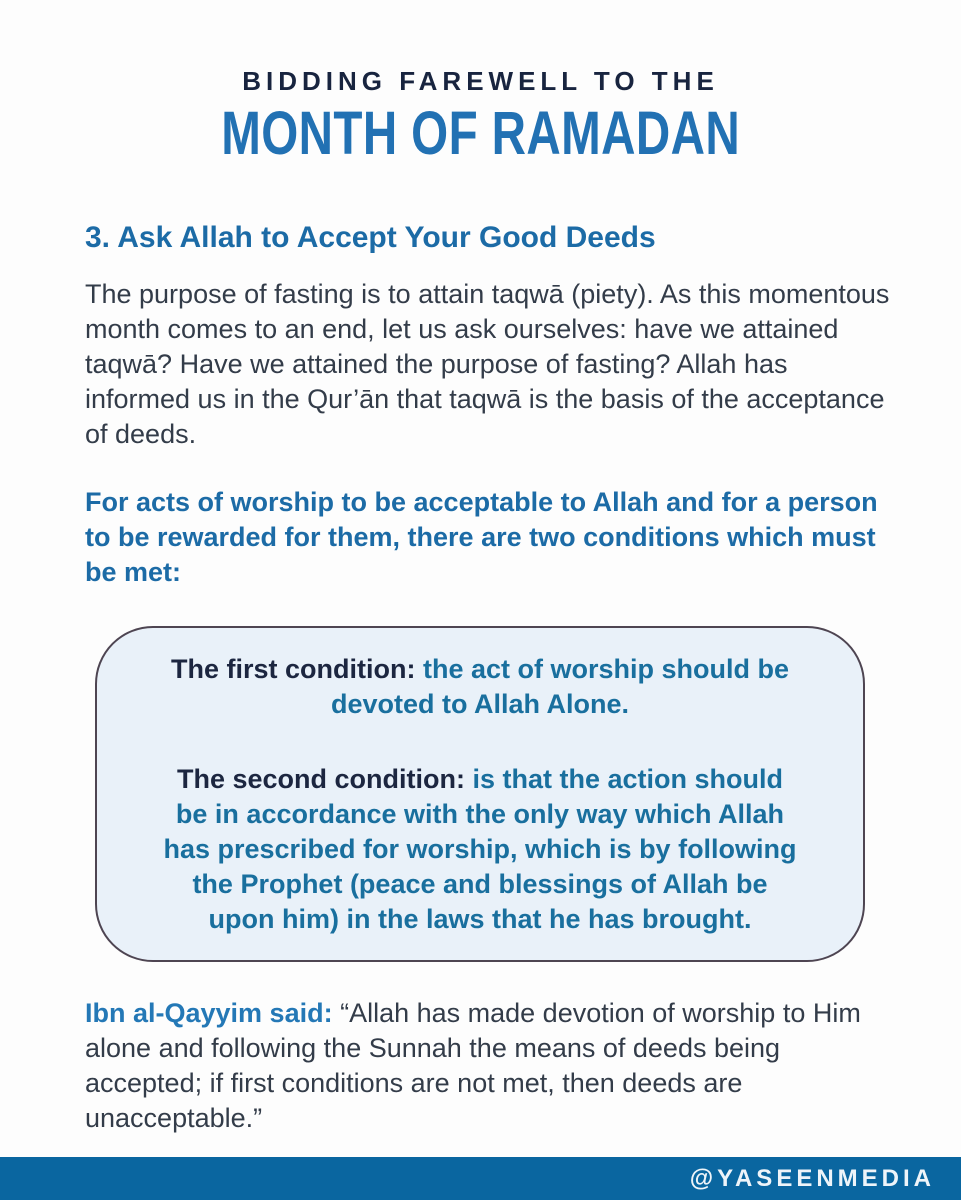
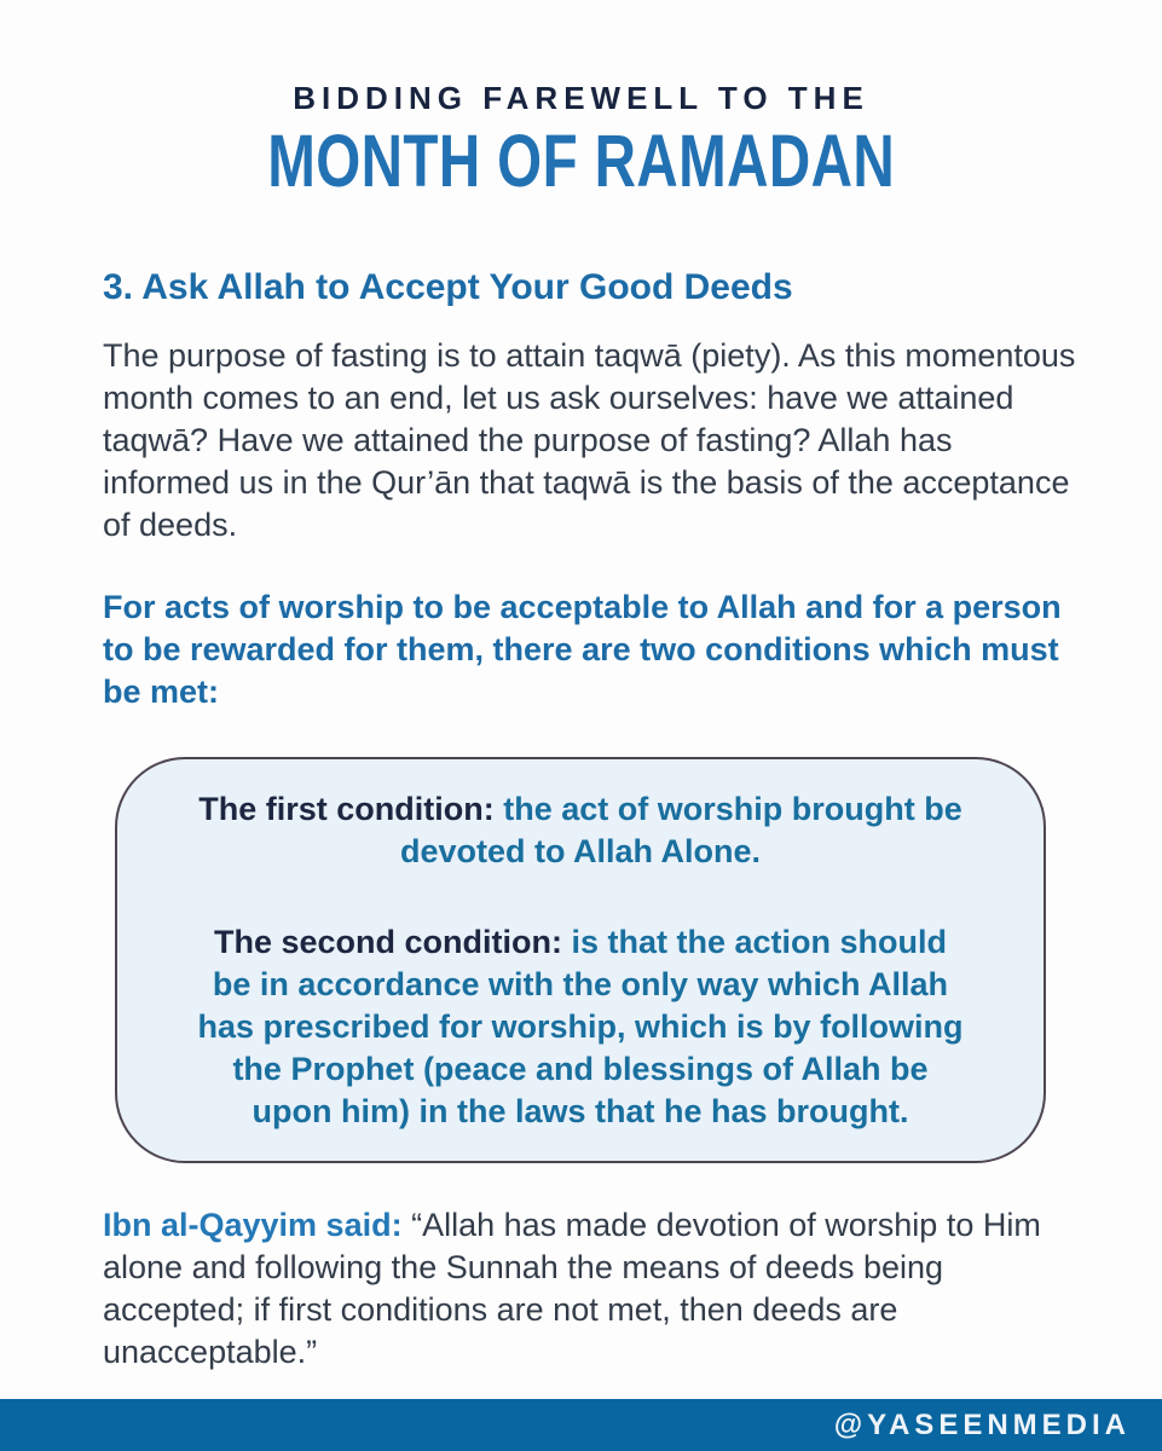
  BIDDING FAREWELL TO THE
  MONTH OF RAMADAN
  3. Ask Allah to Accept Your Good Deeds
  The purpose of fasting is to attain taqwā (piety). As this momentous month comes to an end, let us ask ourselves: have we attained taqwā? Have we attained the purpose of fasting? Allah has informed us in the Qur’ān that taqwā is the basis of the acceptance of deeds.
  For acts of worship to be acceptable to Allah and for a person to be rewarded for them, there are two conditions which must be met:
- The first condition: the act of worship should be devoted to Allah Alone.
+ The first condition: the act of worship brought be devoted to Allah Alone.
  The second condition: is that the action should be in accordance with the only way which Allah has prescribed for worship, which is by following the Prophet (peace and blessings of Allah be upon him) in the laws that he has brought.
  Ibn al-Qayyim said: “Allah has made devotion of worship to Him alone and following the Sunnah the means of deeds being accepted; if first conditions are not met, then deeds are unacceptable.”
  @YASEENMEDIA
